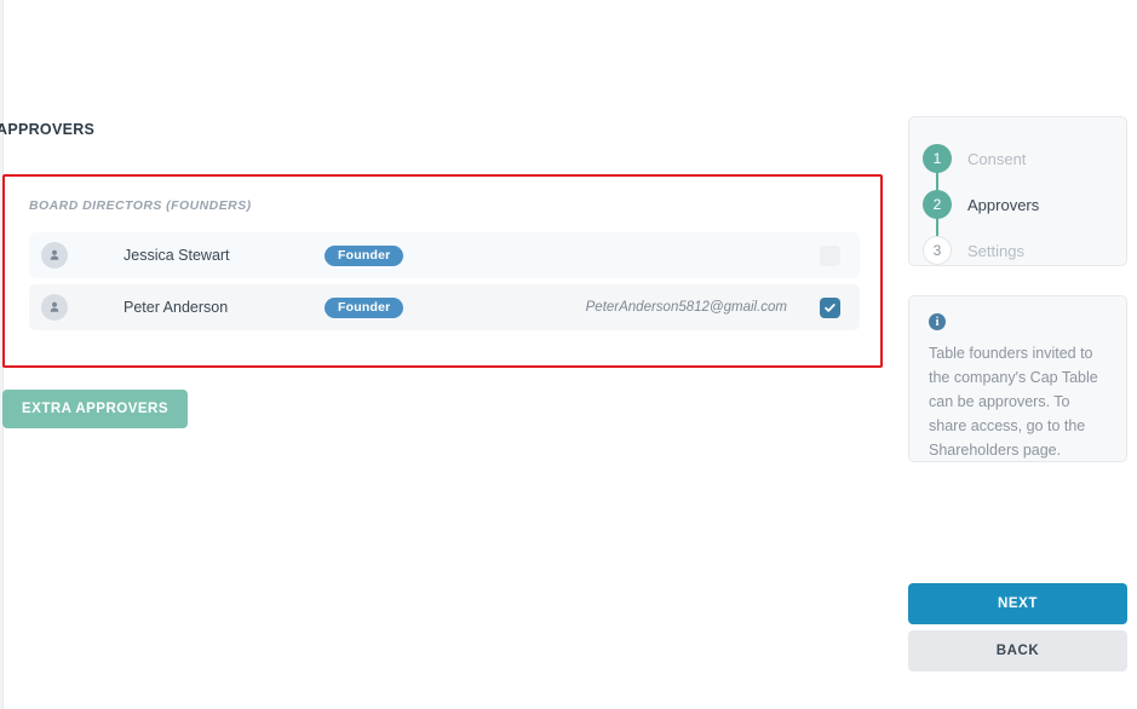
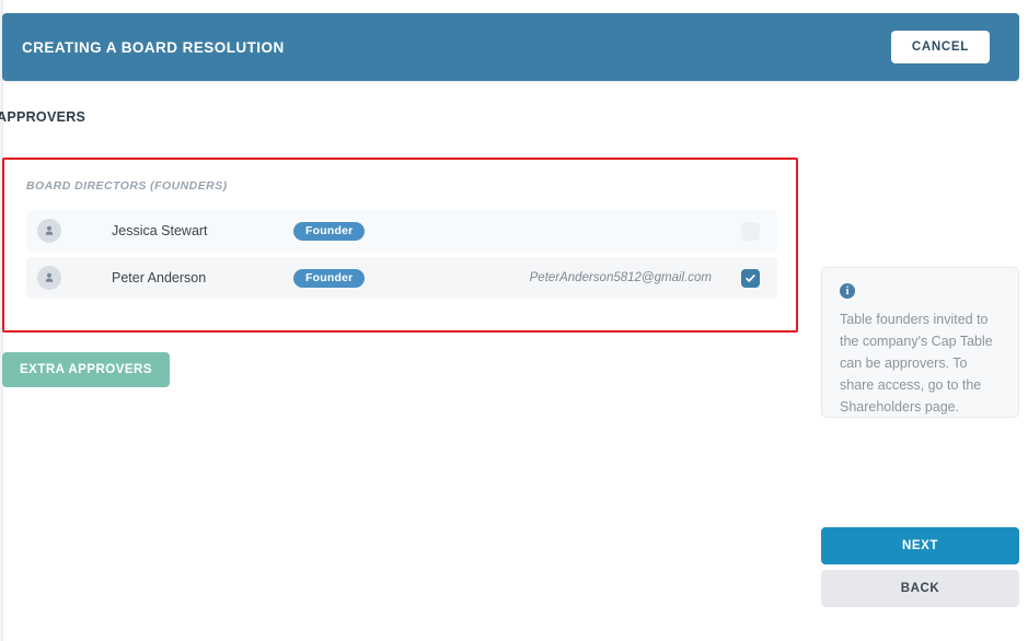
+ CREATING A BOARD RESOLUTION
+ CANCEL
  APPROVERS
  BOARD DIRECTORS (FOUNDERS)
  Jessica Stewart
  Founder
  Peter Anderson
  Founder
  PeterAnderson5812@gmail.com
  EXTRA APPROVERS
- 1
- Consent
- 2
- Approvers
- 3
- Settings
  i
  Table founders invited to the company's Cap Table can be approvers. To share access, go to the Shareholders page.
  NEXT
  BACK
